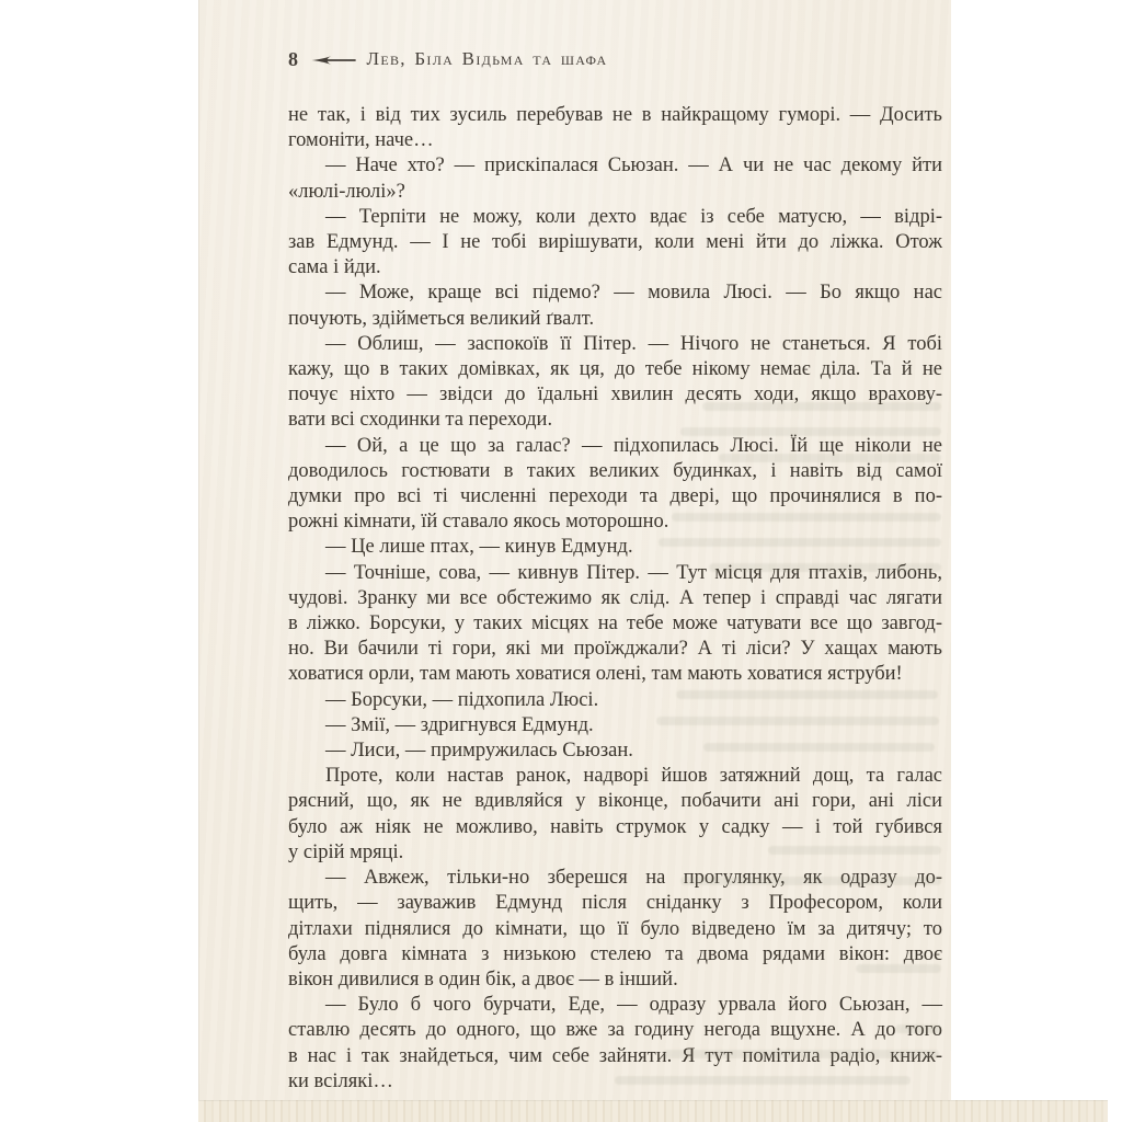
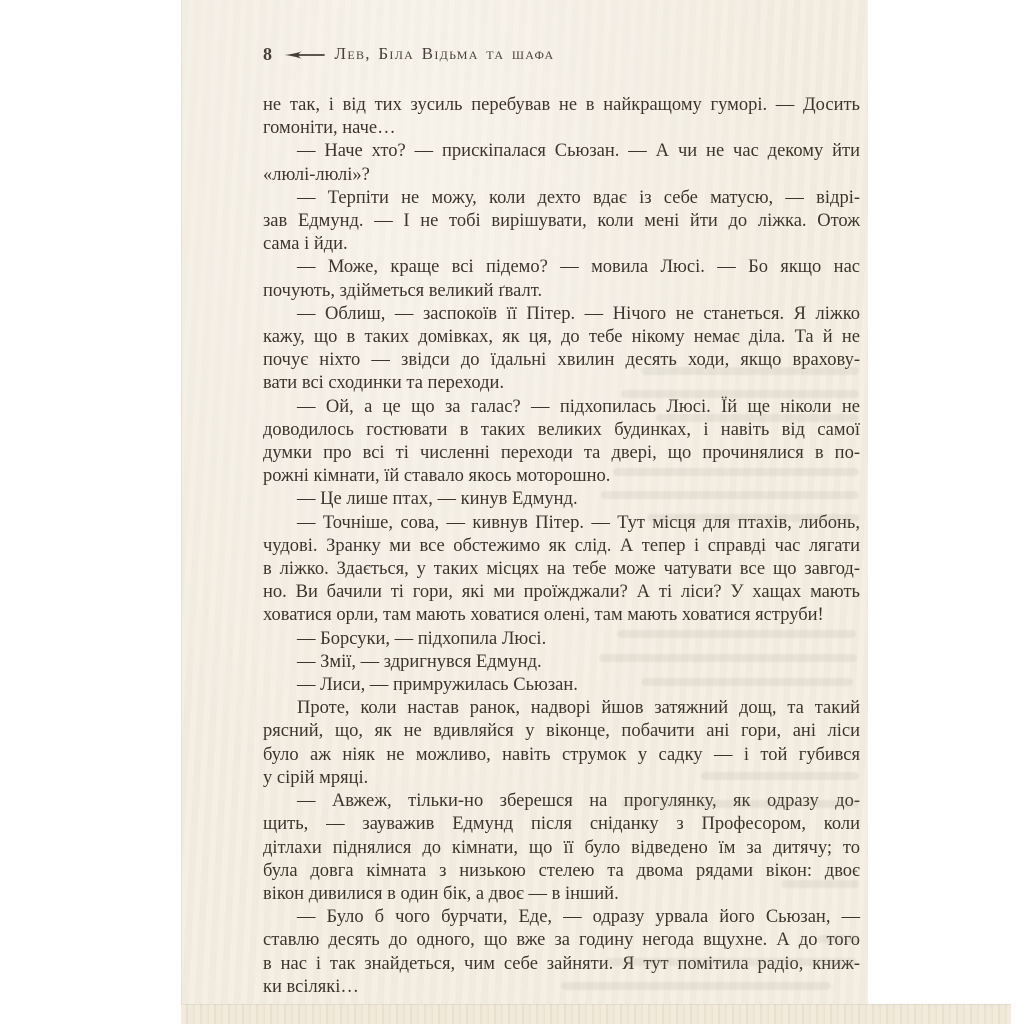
  8
  Лев, Біла Відьма та шафа
  не так, і від тих зусиль перебував не в найкращому гуморі. — Досить
  гомоніти, наче…
  — Наче хто? — прискіпалася Сьюзан. — А чи не час декому йти
  «люлі-люлі»?
  — Терпіти не можу, коли дехто вдає із себе матусю, — відрі-
  зав Едмунд. — І не тобі вирішувати, коли мені йти до ліжка. Отож
  сама і йди.
  — Може, краще всі підемо? — мовила Люсі. — Бо якщо нас
  почують, здійметься великий ґвалт.
- — Облиш, — заспокоїв її Пітер. — Нічого не станеться. Я тобі
+ — Облиш, — заспокоїв її Пітер. — Нічого не станеться. Я ліжко
  кажу, що в таких домівках, як ця, до тебе нікому немає діла. Та й не
  почує ніхто — звідси до їдальні хвилин десять ходи, якщо врахову-
  вати всі сходинки та переходи.
  — Ой, а це що за галас? — підхопилась Люсі. Їй ще ніколи не
  доводилось гостювати в таких великих будинках, і навіть від самої
  думки про всі ті численні переходи та двері, що прочинялися в по-
  рожні кімнати, їй ставало якось моторошно.
  — Це лише птах, — кинув Едмунд.
  — Точніше, сова, — кивнув Пітер. — Тут місця для птахів, либонь,
  чудові. Зранку ми все обстежимо як слід. А тепер і справді час лягати
- в ліжко. Борсуки, у таких місцях на тебе може чатувати все що завгод-
+ в ліжко. Здається, у таких місцях на тебе може чатувати все що завгод-
  но. Ви бачили ті гори, які ми проїжджали? А ті ліси? У хащах мають
  ховатися орли, там мають ховатися олені, там мають ховатися яструби!
  — Борсуки, — підхопила Люсі.
  — Змії, — здригнувся Едмунд.
  — Лиси, — примружилась Сьюзан.
- Проте, коли настав ранок, надворі йшов затяжний дощ, та галас
+ Проте, коли настав ранок, надворі йшов затяжний дощ, та такий
  рясний, що, як не вдивляйся у віконце, побачити ані гори, ані ліси
  було аж ніяк не можливо, навіть струмок у садку — і той губився
  у сірій мряці.
  — Авжеж, тільки-но зберешся на прогулянку, як одразу до-
  щить, — зауважив Едмунд після сніданку з Професором, коли
  дітлахи піднялися до кімнати, що її було відведено їм за дитячу; то
  була довга кімната з низькою стелею та двома рядами вікон: двоє
  вікон дивилися в один бік, а двоє — в інший.
  — Було б чого бурчати, Еде, — одразу урвала його Сьюзан, —
  ставлю десять до одного, що вже за годину негода вщухне. А до того
  в нас і так знайдеться, чим себе зайняти. Я тут помітила радіо, книж-
  ки всілякі…
